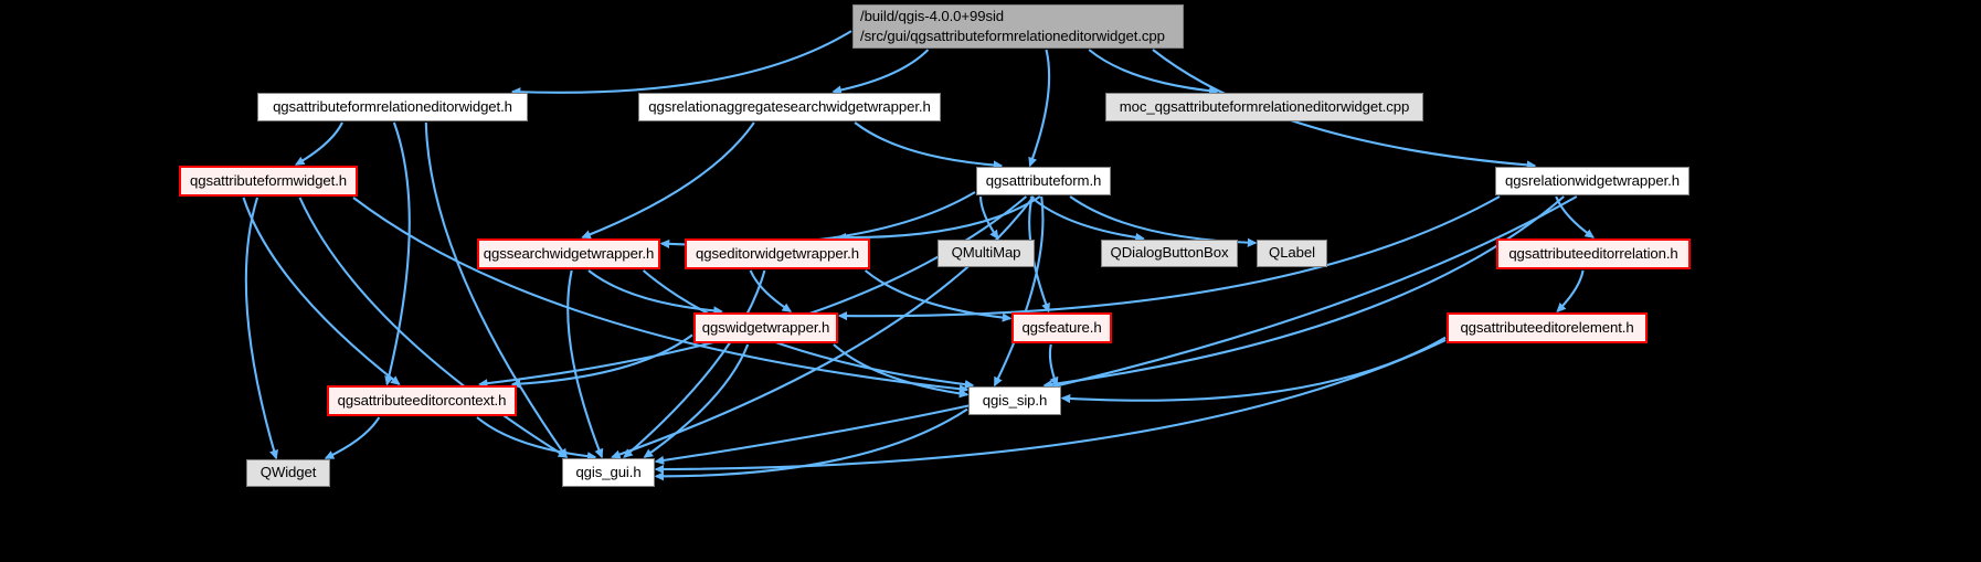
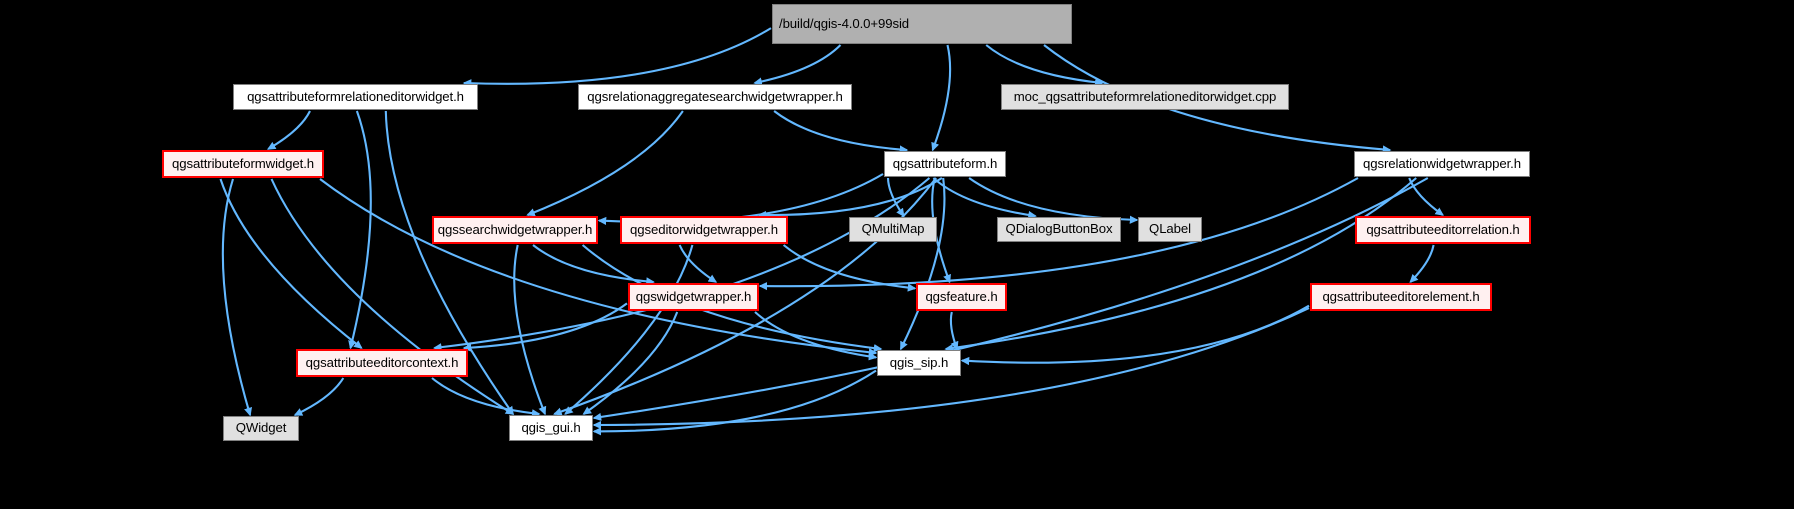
  /build/qgis-4.0.0+99sid
- /src/gui/qgsattributeformrelationeditorwidget.cpp
  qgsattributeformrelationeditorwidget.h
  qgsrelationaggregatesearchwidgetwrapper.h
  moc_qgsattributeformrelationeditorwidget.cpp
  qgsattributeformwidget.h
  qgsattributeform.h
  qgsrelationwidgetwrapper.h
  qgssearchwidgetwrapper.h
  qgseditorwidgetwrapper.h
  QMultiMap
  QDialogButtonBox
  QLabel
  qgsattributeeditorrelation.h
  qgswidgetwrapper.h
  qgsfeature.h
  qgsattributeeditorelement.h
  qgsattributeeditorcontext.h
  qgis_sip.h
  QWidget
  qgis_gui.h
